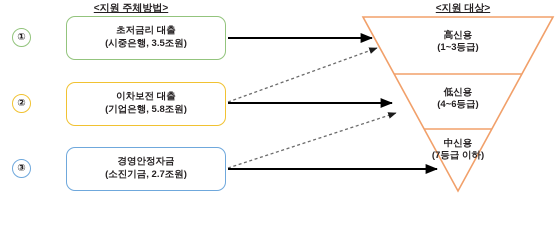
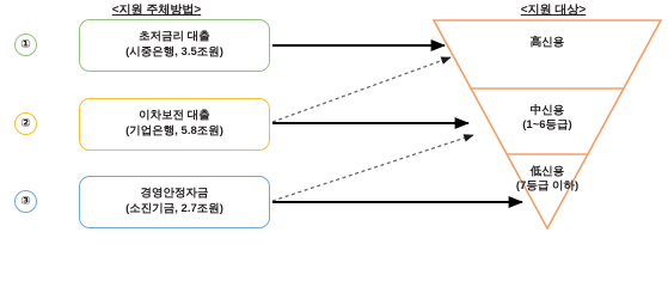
  <지원 주체방법>
  <지원 대상>
  초저금리 대출
  (시중은행, 3.5조원)
  이차보전 대출
  (기업은행, 5.8조원)
  경영안정자금
  (소진기금, 2.7조원)
  ①
  ②
  ③
  高신용
- (1~3등급)
- 低신용
+ 中신용
- (4~6등급)
+ (1~6등급)
- 中신용
+ 低신용
  (7등급 이하)
